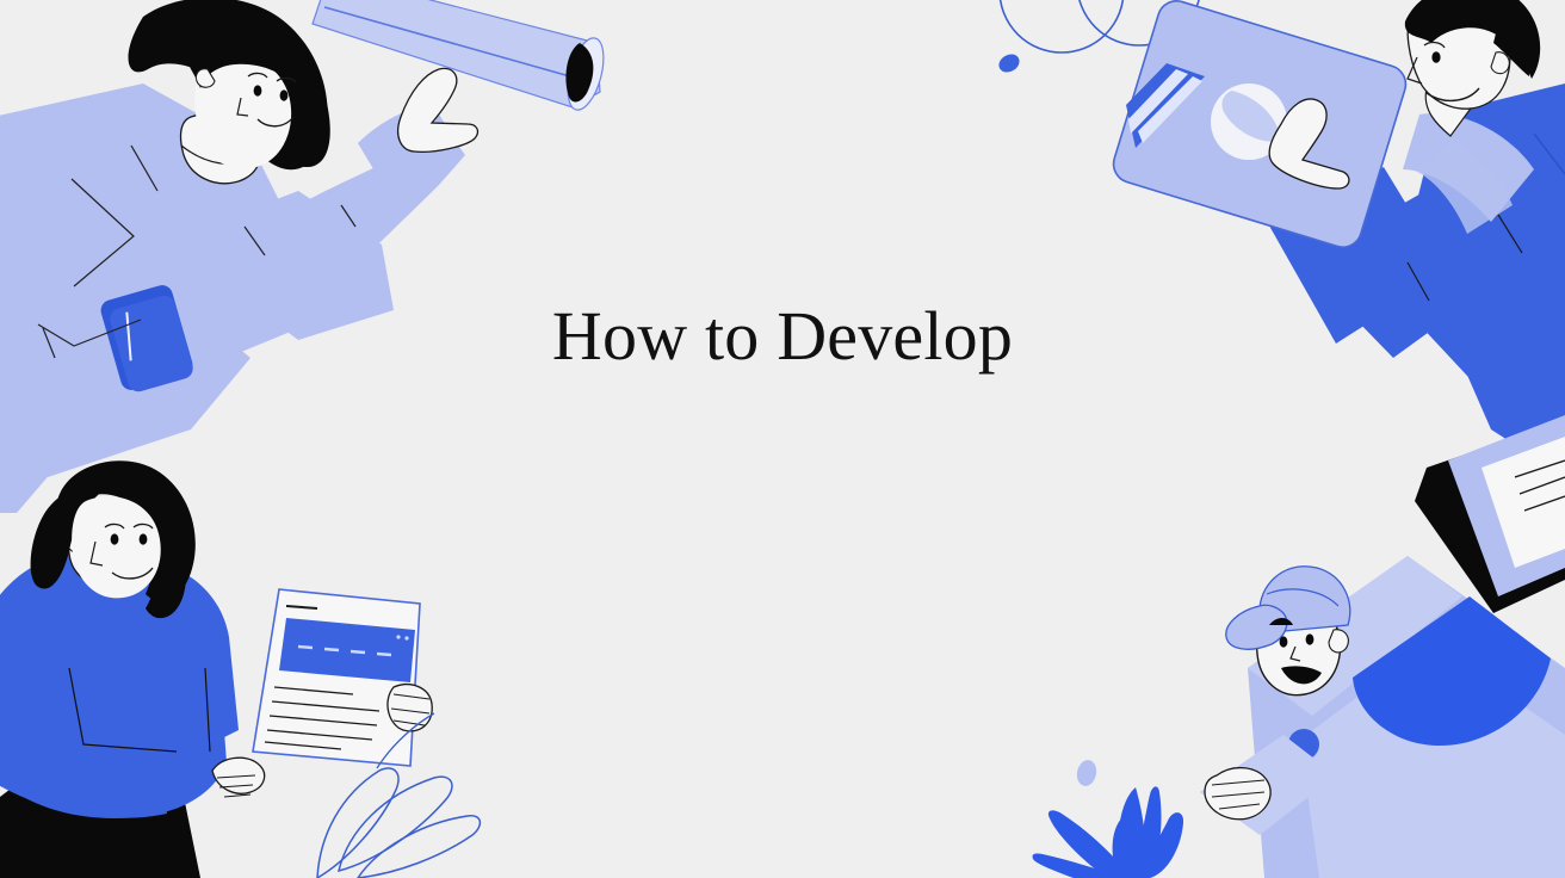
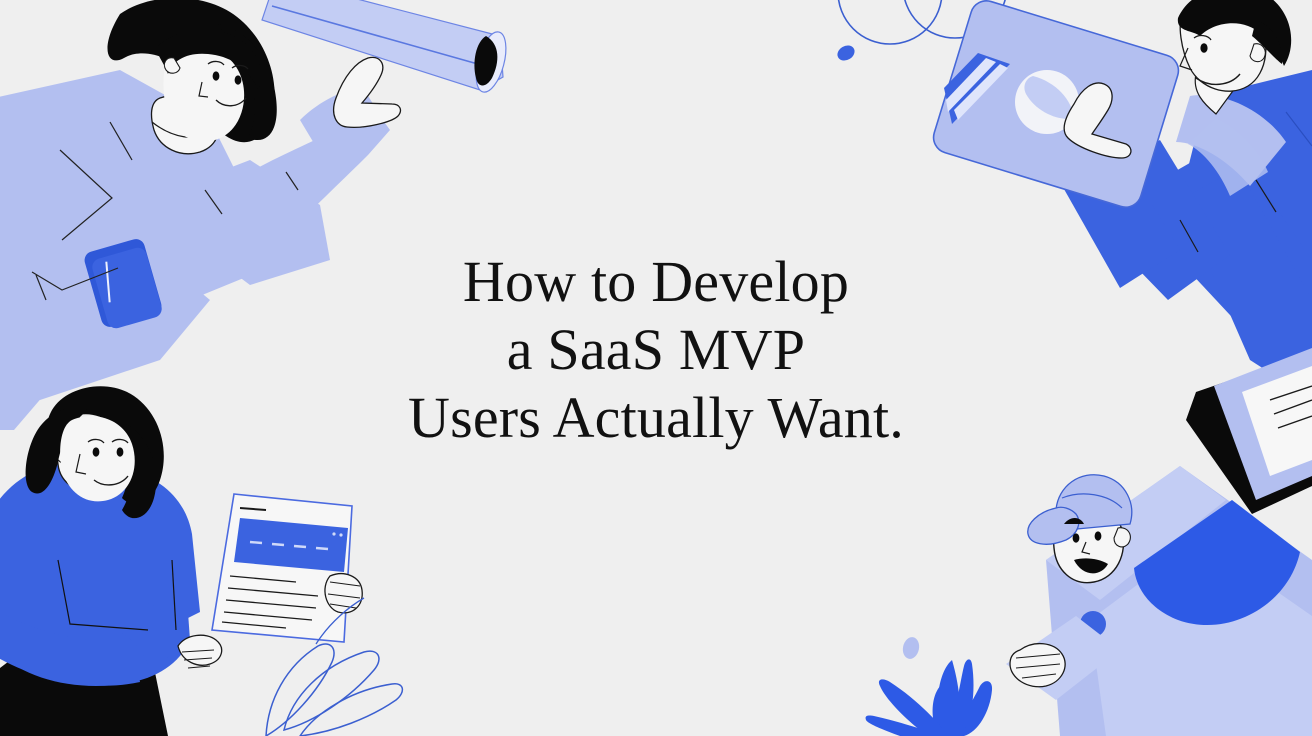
  How to Develop
+ a SaaS MVP
+ Users Actually Want.
